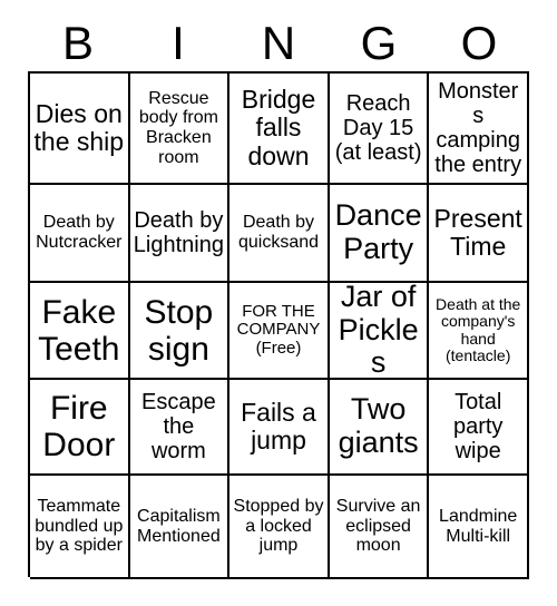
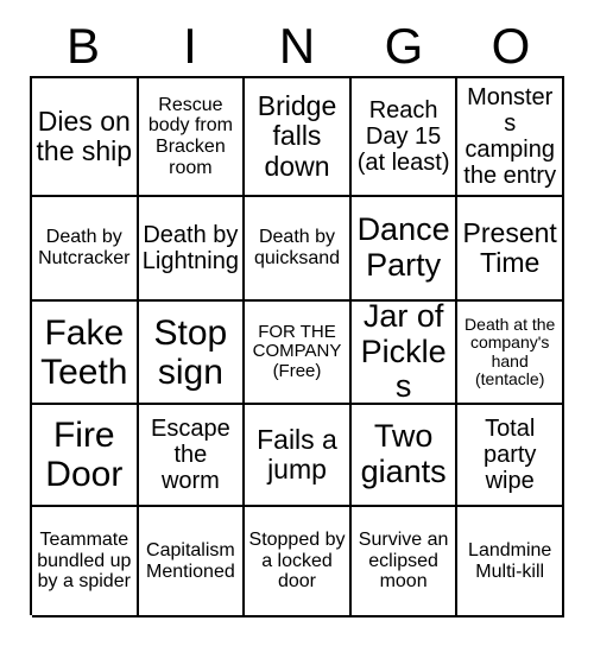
  B
  I
  N
  G
  O
  Dies on the ship
  Rescue body from Bracken room
  Bridge falls down
  Reach Day 15 (at least)
  Monsters camping the entry
  Death by Nutcracker
  Death by Lightning
  Death by quicksand
  Dance Party
  Present Time
  Fake Teeth
  Stop sign
  FOR THE COMPANY (Free)
  Jar of Pickles
  Death at the company's hand (tentacle)
  Fire Door
  Escape the worm
  Fails a jump
  Two giants
  Total party wipe
  Teammate bundled up by a spider
  Capitalism Mentioned
- Stopped by a locked jump
+ Stopped by a locked door
  Survive an eclipsed moon
  Landmine Multi-kill
